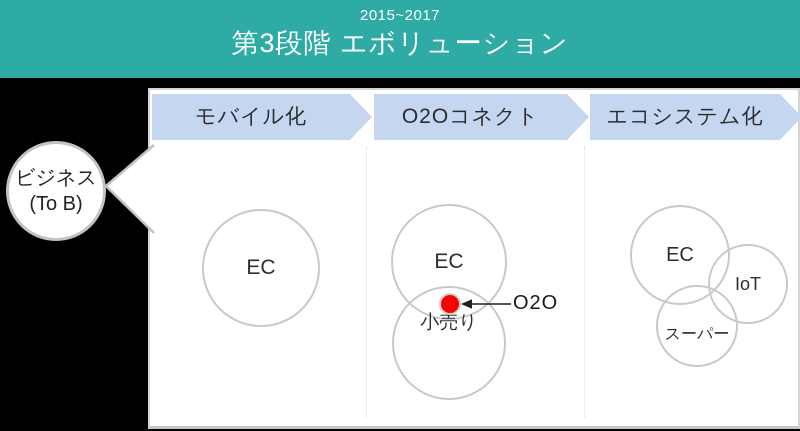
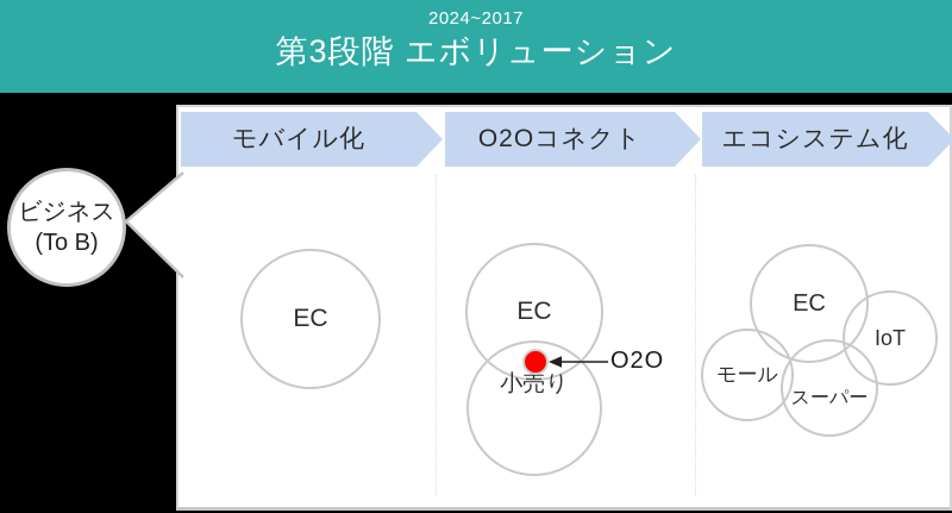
- 2015~2017
+ 2024~2017
  第3段階 エボリューション
  モバイル化
  O2Oコネクト
  エコシステム化
  EC
  EC
  小売り
  O2O
  EC
  IoT
+ モール
  スーパー
  ビジネス
  (To B)
